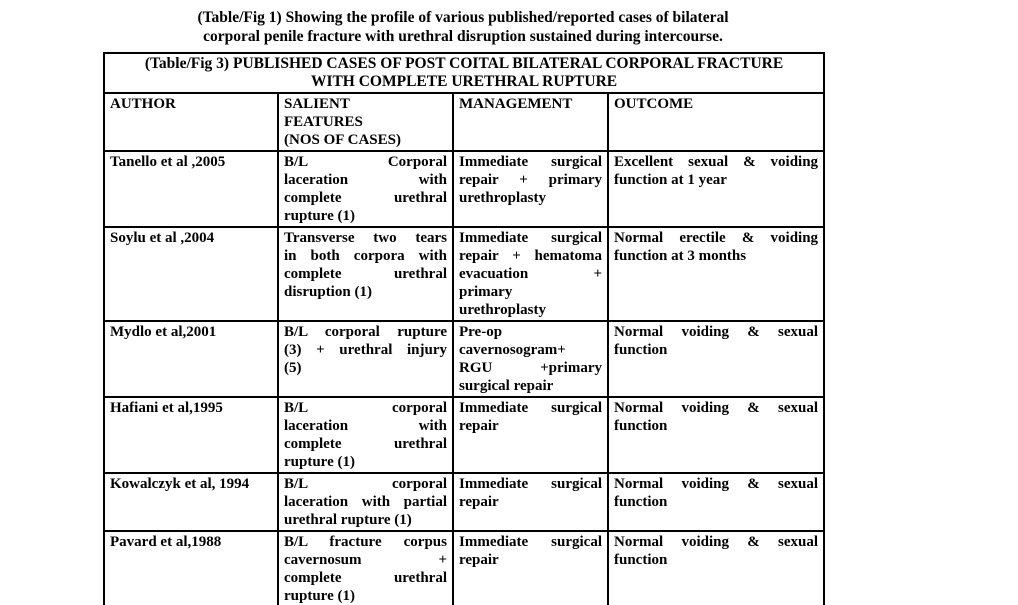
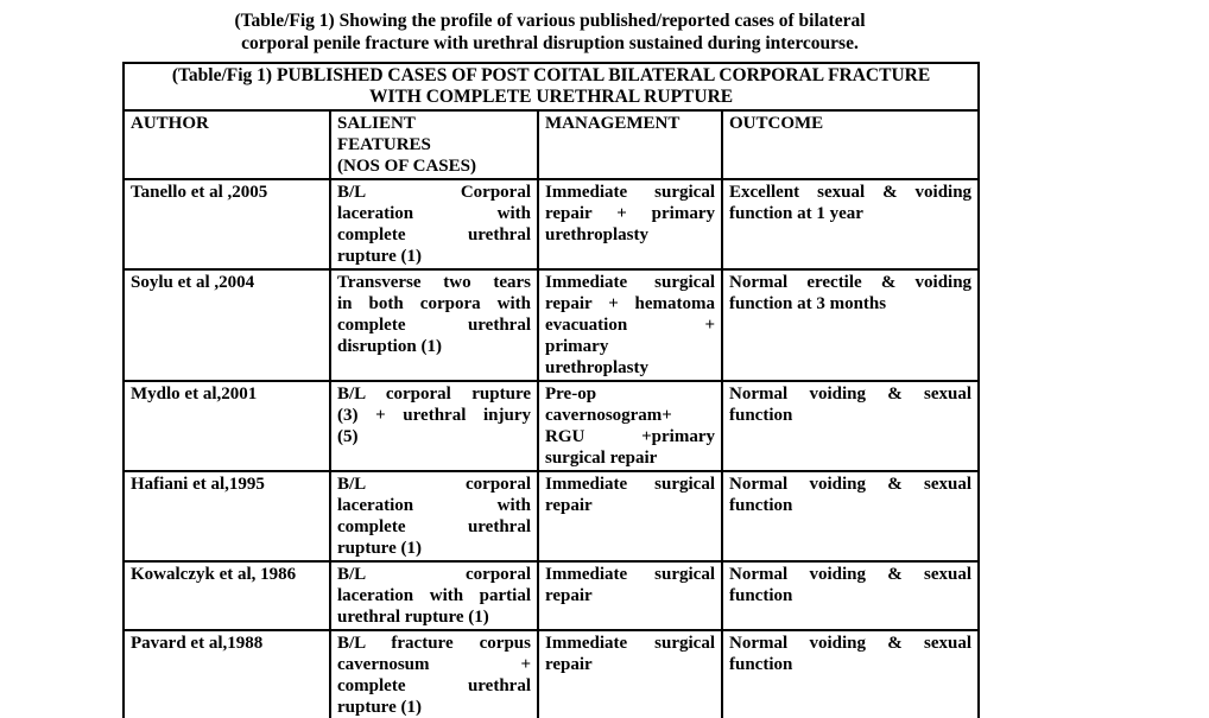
  (Table/Fig 1) Showing the profile of various published/reported cases of bilateral
  corporal penile fracture with urethral disruption sustained during intercourse.
- (Table/Fig 3) PUBLISHED CASES OF POST COITAL BILATERAL CORPORAL FRACTURE WITH COMPLETE URETHRAL RUPTURE
+ (Table/Fig 1) PUBLISHED CASES OF POST COITAL BILATERAL CORPORAL FRACTURE WITH COMPLETE URETHRAL RUPTURE
  AUTHOR	SALIENT FEATURES (NOS OF CASES)	MANAGEMENT	OUTCOME
  Tanello et al ,2005	B/L Corporallaceration withcomplete urethralrupture (1)	Immediate surgicalrepair + primaryurethroplasty	Excellent sexual & voidingfunction at 1 year
  Soylu et al ,2004	Transverse two tearsin both corpora withcomplete urethraldisruption (1)	Immediate surgicalrepair + hematomaevacuation +primaryurethroplasty	Normal erectile & voidingfunction at 3 months
  Mydlo et al,2001	B/L corporal rupture(3) + urethral injury(5)	Pre-opcavernosogram+RGU +primarysurgical repair	Normal voiding & sexualfunction
  Hafiani et al,1995	B/L corporallaceration withcomplete urethralrupture (1)	Immediate surgicalrepair	Normal voiding & sexualfunction
- Kowalczyk et al, 1994	B/L corporallaceration with partialurethral rupture (1)	Immediate surgicalrepair	Normal voiding & sexualfunction
+ Kowalczyk et al, 1986	B/L corporallaceration with partialurethral rupture (1)	Immediate surgicalrepair	Normal voiding & sexualfunction
  Pavard et al,1988	B/L fracture corpuscavernosum +complete urethralrupture (1)	Immediate surgicalrepair	Normal voiding & sexualfunction
